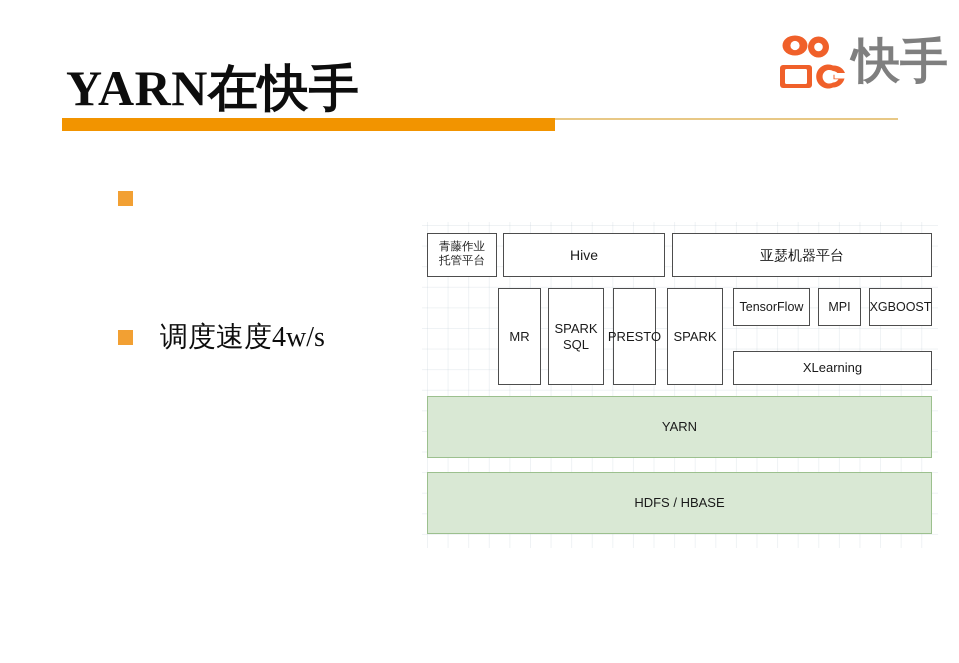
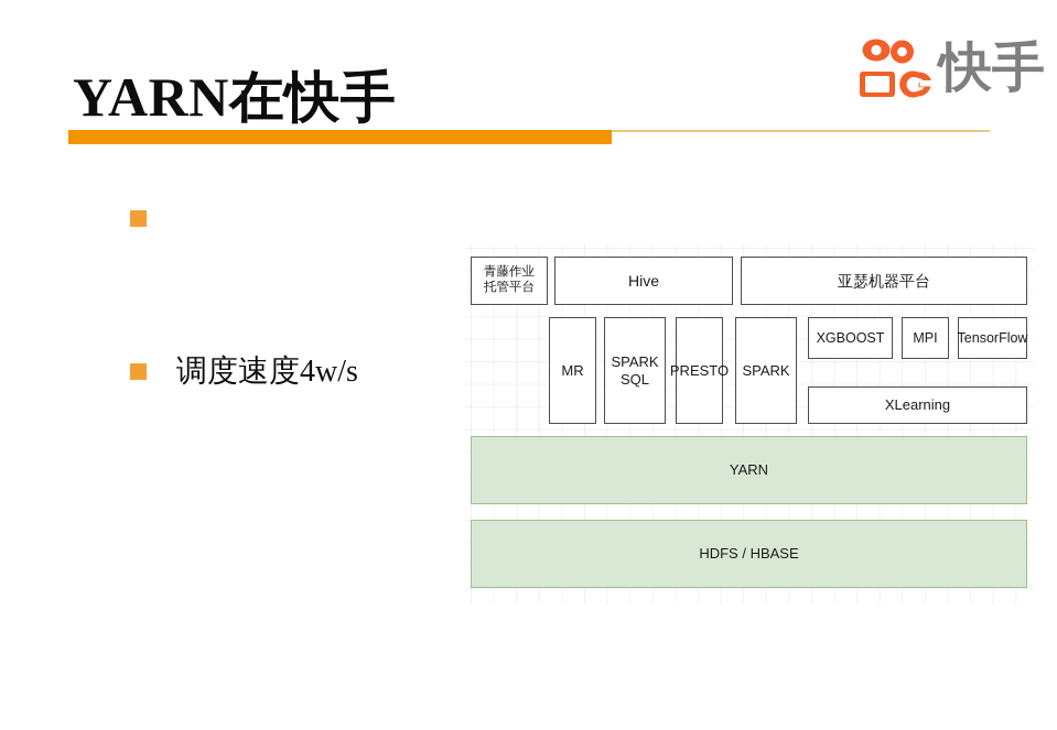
  YARN在快手
  快手
  调度速度4w/s
  青藤作业
  托管平台
  Hive
  亚瑟机器平台
  MR
  SPARK
  SQL
  PRESTO
  SPARK
- TensorFlow
+ XGBOOST
  MPI
- XGBOOST
+ TensorFlow
  XLearning
  YARN
  HDFS / HBASE
